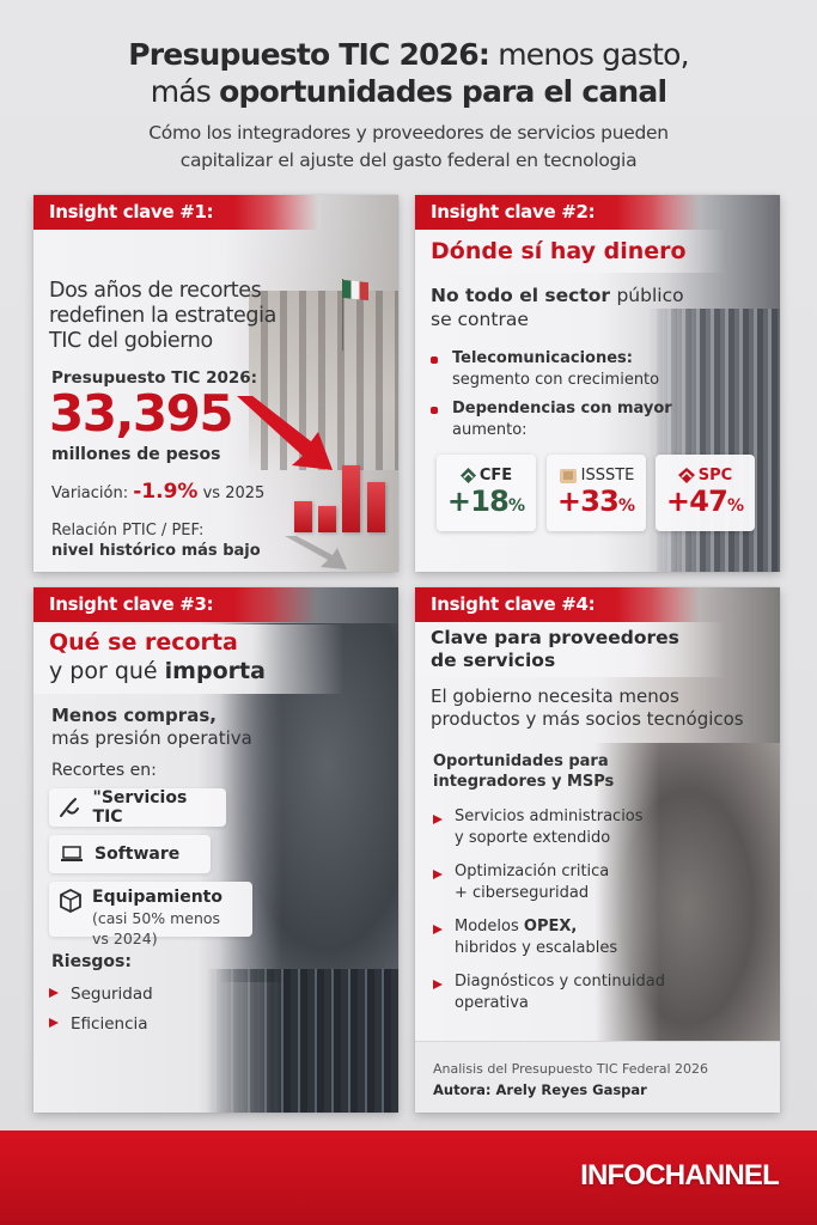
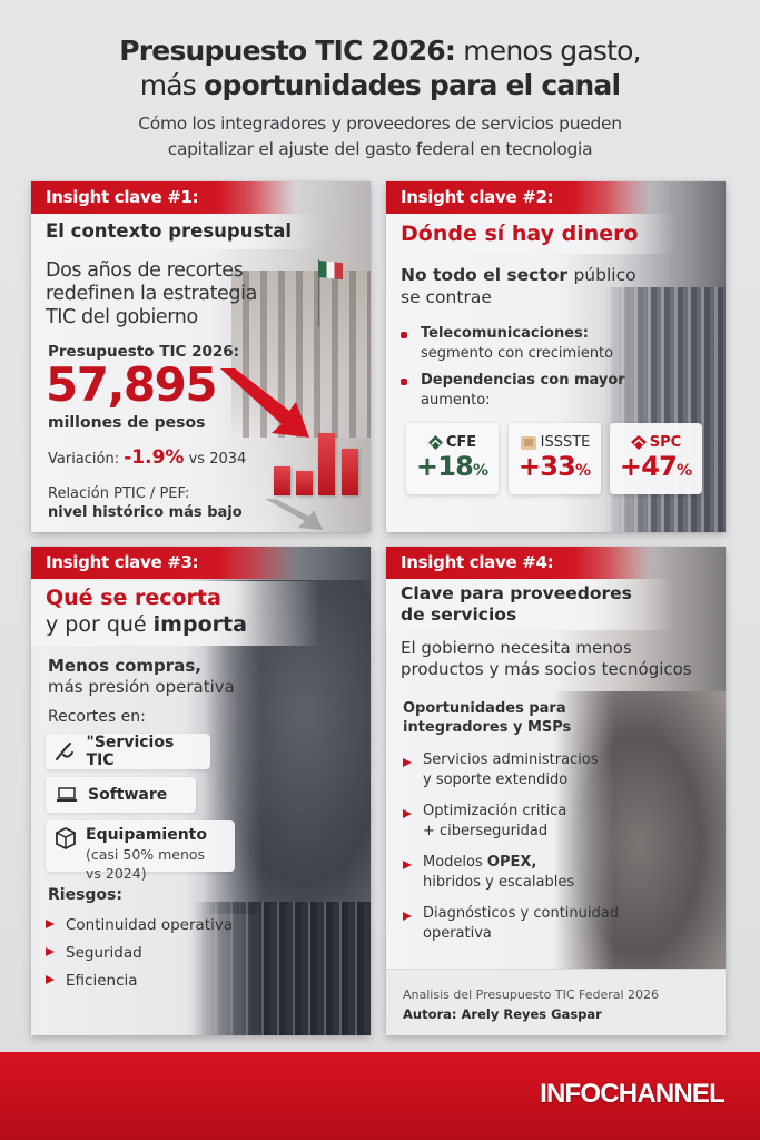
  Presupuesto TIC 2026: menos gasto,
  más oportunidades para el canal
  Cómo los integradores y proveedores de servicios pueden
  capitalizar el ajuste del gasto federal en tecnologia
  Insight clave #1:
+ El contexto presupustal
  Dos años de recortes
  redefinen la estrategia
  TIC del gobierno
  Presupuesto TIC 2026:
- 33,395
+ 57,895
  millones de pesos
- Variación: -1.9% vs 2025
+ Variación: -1.9% vs 2034
  Relación PTIC / PEF:
  nivel histórico más bajo
  Insight clave #2:
  Dónde sí hay dinero
  No todo el sector público
  se contrae
  Telecomunicaciones:
  segmento con crecimiento
  Dependencias con mayor
  aumento:
  CFE
  +18%
  ISSSTE
  +33%
  SPC
  +47%
  Insight clave #3:
  Qué se recorta
  y por qué importa
  Menos compras,
  más presión operativa
  Recortes en:
  "Servicios TIC
  Software
  Equipamiento
  (casi 50% menos vs 2024)
  Riesgos:
+ Continuidad operativa
  Seguridad
  Eficiencia
  Insight clave #4:
  Clave para proveedores
  de servicios
  El gobierno necesita menos
  productos y más socios tecnógicos
  Oportunidades para
  integradores y MSPs
  Servicios administracios
  y soporte extendido
  Optimización critica
  + ciberseguridad
  Modelos OPEX,
  hibridos y escalables
  Diagnósticos y continuidad
  operativa
  Analisis del Presupuesto TIC Federal 2026
  Autora: Arely Reyes Gaspar
  INFOCHANNEL
